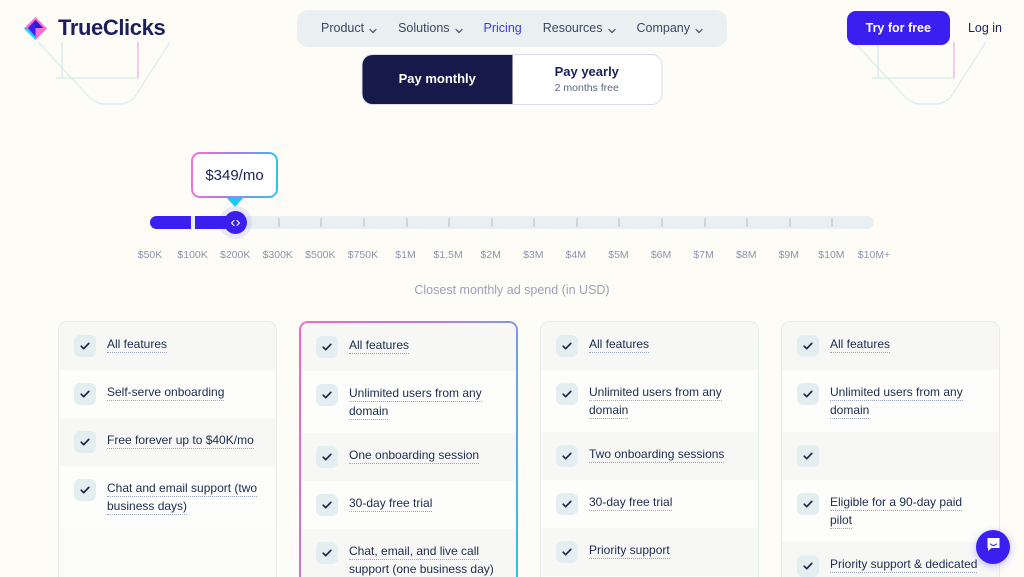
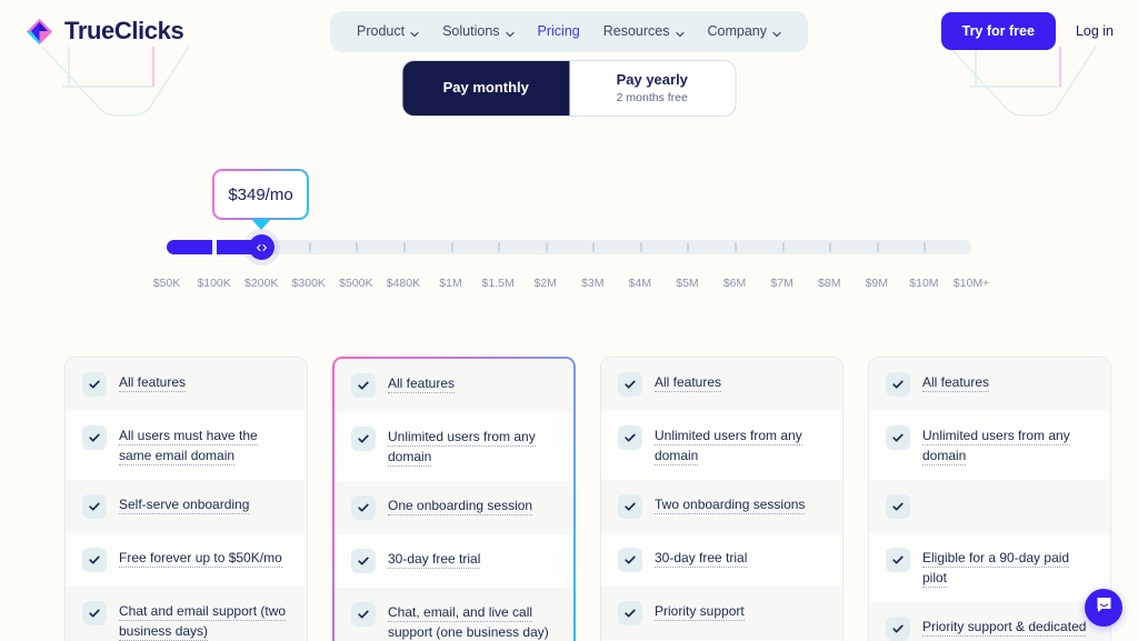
  TrueClicks
  Product
  Solutions
  Pricing
  Resources
  Company
  Try for free
  Log in
  Pay monthly
  Pay yearly
  2 months free
  $349/mo
  $50K
  $100K
  $200K
  $300K
  $500K
- $750K
+ $480K
  $1M
  $1.5M
  $2M
  $3M
  $4M
  $5M
  $6M
  $7M
  $8M
  $9M
  $10M
  $10M+
- Closest monthly ad spend (in USD)
  All features
+ All users must have the same email domain
  Self-serve onboarding
- Free forever up to $40K/mo
+ Free forever up to $50K/mo
  Chat and email support (two business days)
  All features
  Unlimited users from any domain
  One onboarding session
  30-day free trial
  Chat, email, and live call support (one business day)
  All features
  Unlimited users from any domain
  Two onboarding sessions
  30-day free trial
  Priority support
  All features
  Unlimited users from any domain
  Eligible for a 90-day paid pilot
